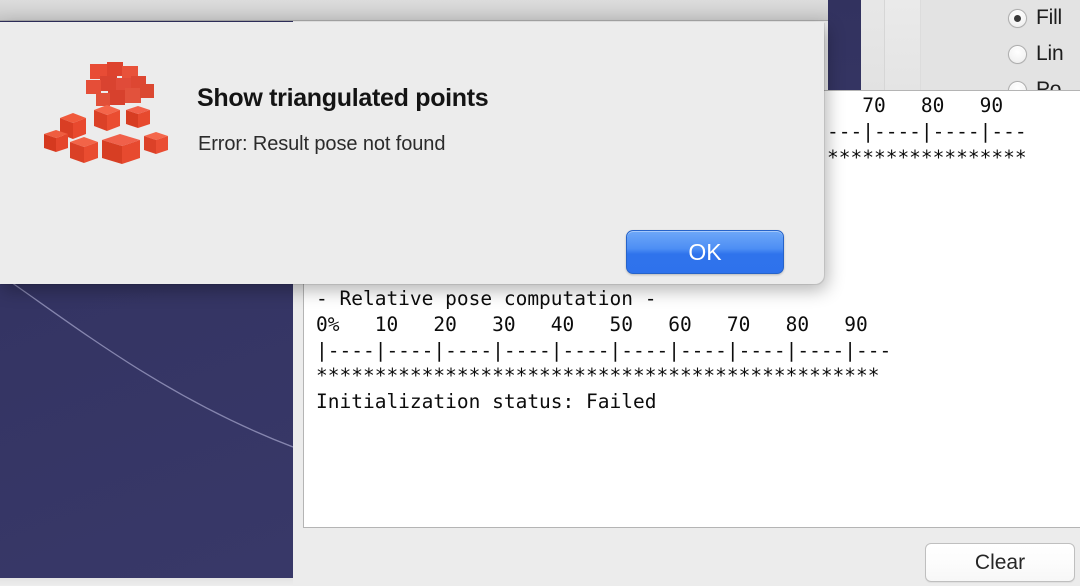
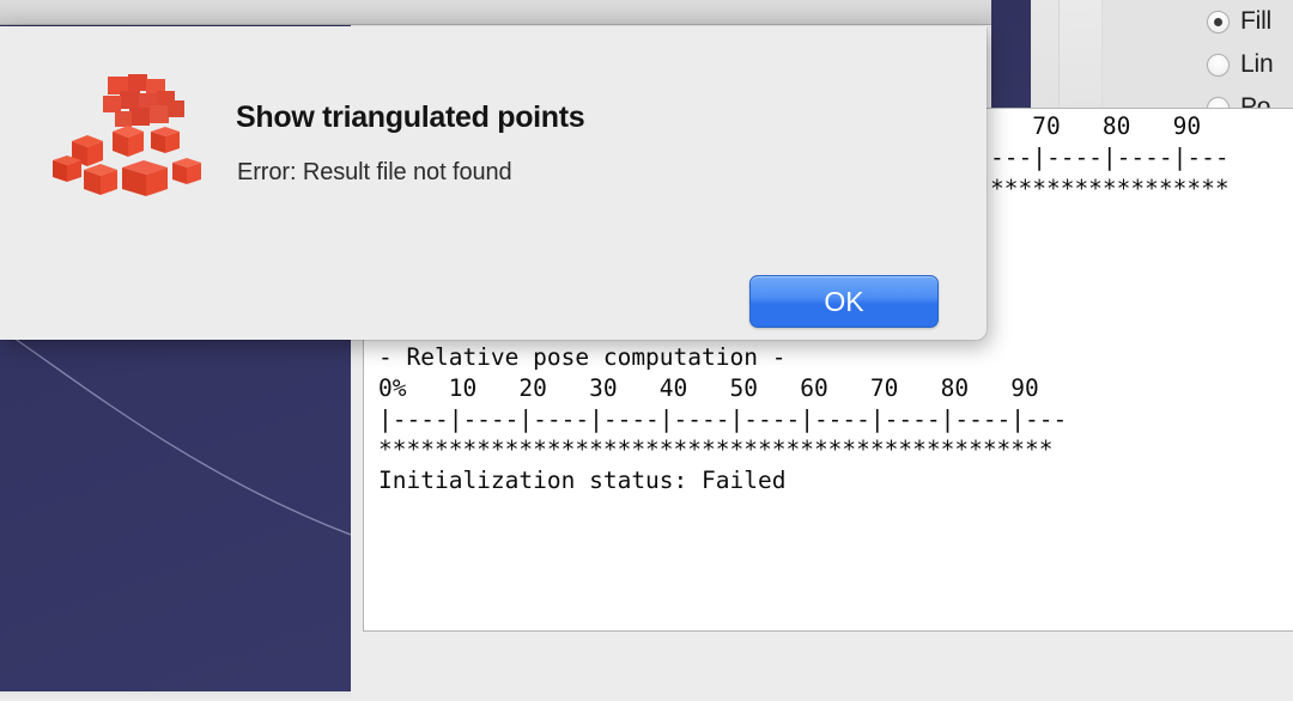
  Fill
  Lin
  70 80 90
  ---|----|----|---
  *****************
  - Relative pose computation -
  0% 10 20 30 40 50 60 70 80 90
  |----|----|----|----|----|----|----|----|----|---
  ************************************************
  Initialization status: Failed
- Clear
  Show triangulated points
- Error: Result pose not found
+ Error: Result file not found
  OK
